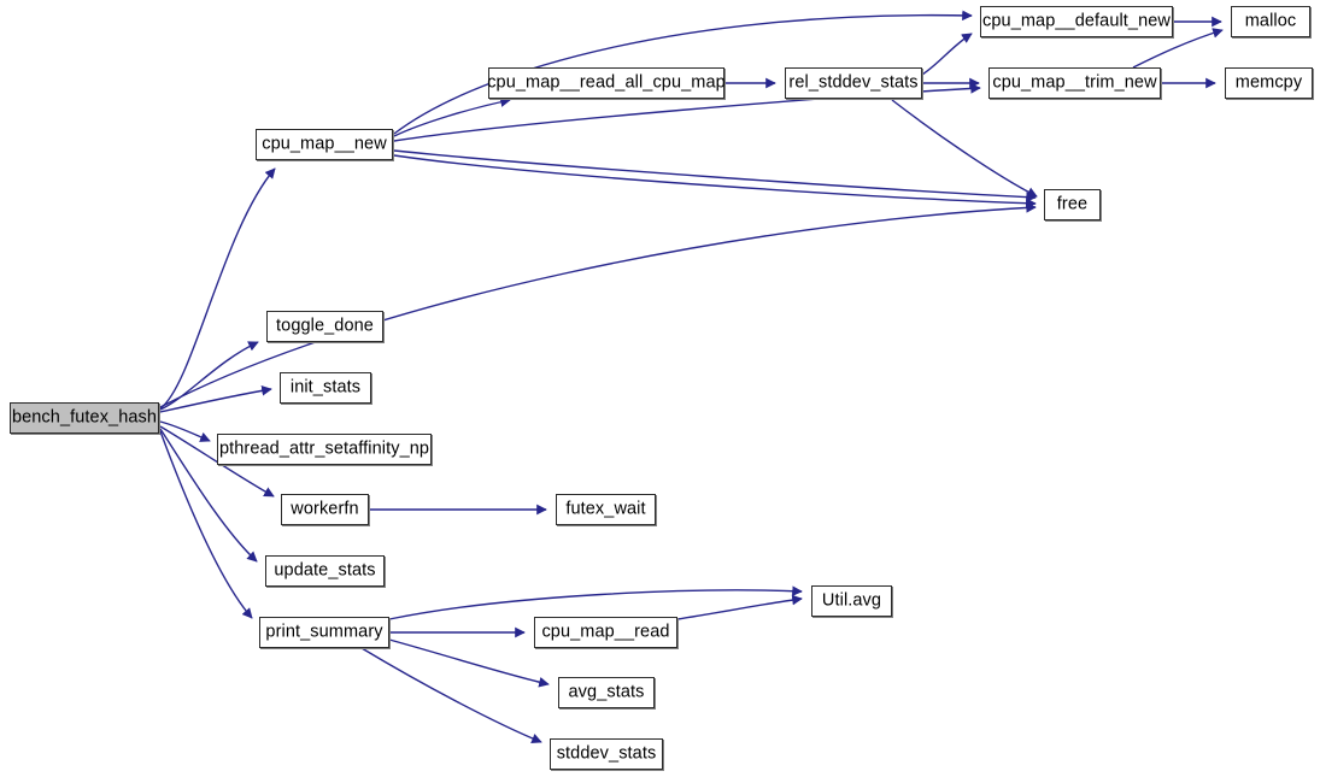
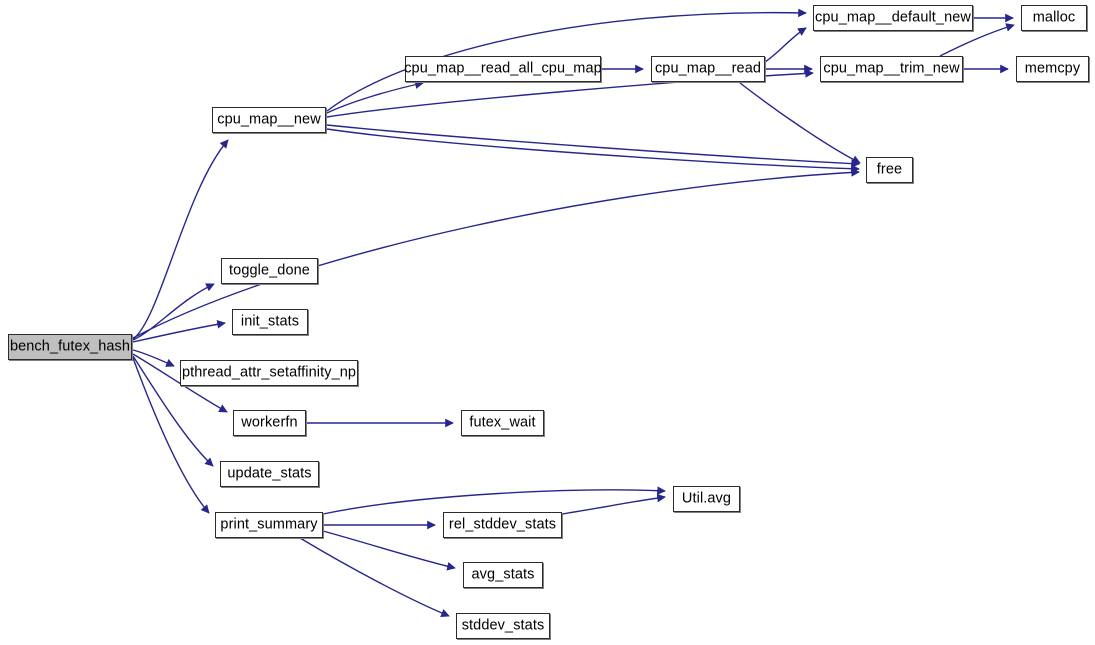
  bench_futex_hash
  cpu_map__new
  cpu_map__read_all_cpu_map
- rel_stddev_stats
+ cpu_map__read
  cpu_map__default_new
  cpu_map__trim_new
  malloc
  memcpy
  free
  toggle_done
  init_stats
  pthread_attr_setaffinity_np
  workerfn
  futex_wait
  update_stats
  print_summary
- cpu_map__read
+ rel_stddev_stats
  avg_stats
  stddev_stats
  Util.avg
